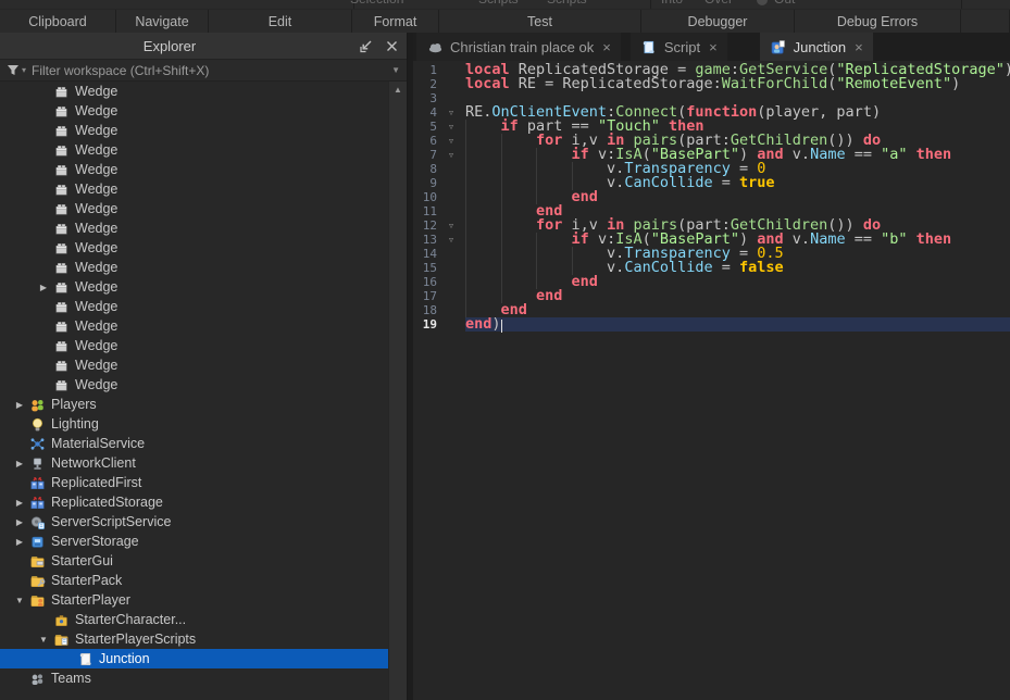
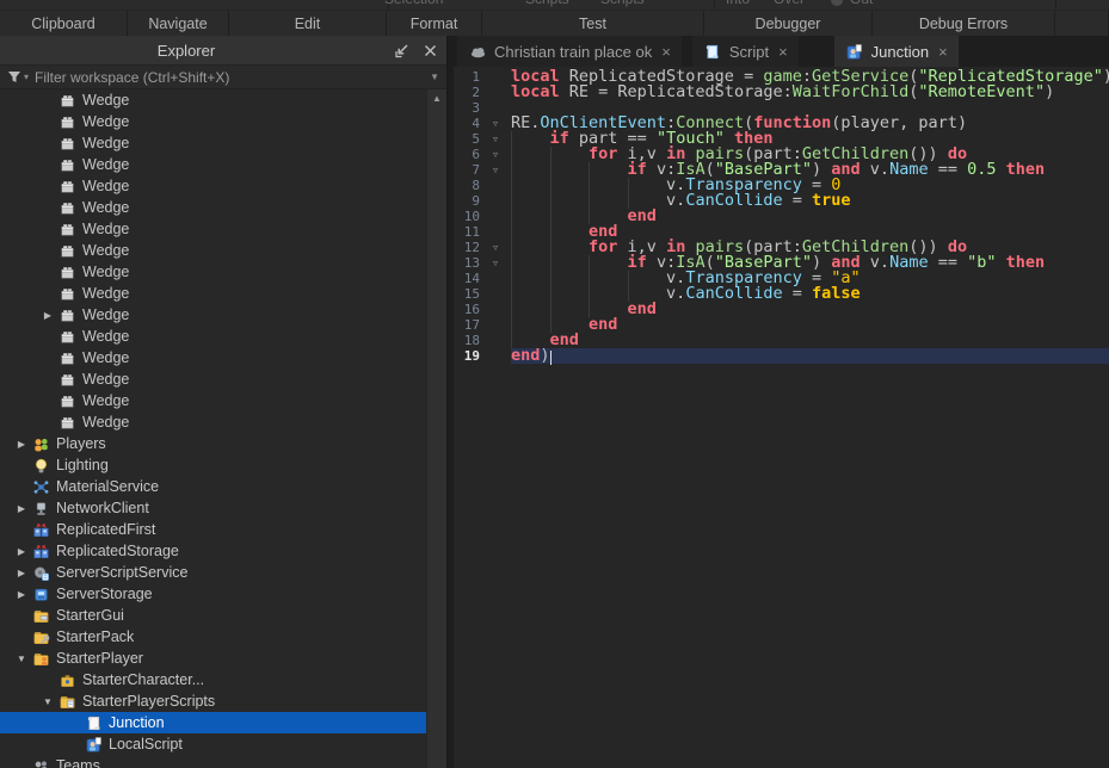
  Clipboard
  Navigate
  Edit
  Format
  Test
  Debugger
  Debug Errors
  Explorer
  ▾
  Filter workspace (Ctrl+Shift+X)
  ▼
  Wedge
  Wedge
  Wedge
  Wedge
  Wedge
  Wedge
  Wedge
  Wedge
  Wedge
  Wedge
  ▶
  Wedge
  Wedge
  Wedge
  Wedge
  Wedge
  Wedge
  ▶
  Players
  Lighting
  MaterialService
  ▶
  NetworkClient
  ReplicatedFirst
  ▶
  ReplicatedStorage
  ▶
  ServerScriptService
  ▶
  ServerStorage
  StarterGui
  StarterPack
  ▼
  StarterPlayer
  StarterCharacter...
  ▼
  StarterPlayerScripts
  Junction
+ LocalScript
  Teams
  ▲
  Christian train place ok
  ×
  Script
  ×
  Junction
  ×
  1
  local ReplicatedStorage = game:GetService("ReplicatedStorage")
  2
  local RE = ReplicatedStorage:WaitForChild("RemoteEvent")
  3
  4
  ▿
  RE.OnClientEvent:Connect(function(player, part)
  5
  ▿
  if part == "Touch" then
  6
  ▿
  for i,v in pairs(part:GetChildren()) do
  7
  ▿
- if v:IsA("BasePart") and v.Name == "a" then
+ if v:IsA("BasePart") and v.Name == 0.5 then
  8
  v.Transparency = 0
  9
  v.CanCollide = true
  10
  end
  11
  end
  12
  ▿
  for i,v in pairs(part:GetChildren()) do
  13
  ▿
  if v:IsA("BasePart") and v.Name == "b" then
  14
- v.Transparency = 0.5
+ v.Transparency = "a"
  15
  v.CanCollide = false
  16
  end
  17
  end
  18
  end
  19
  end)
